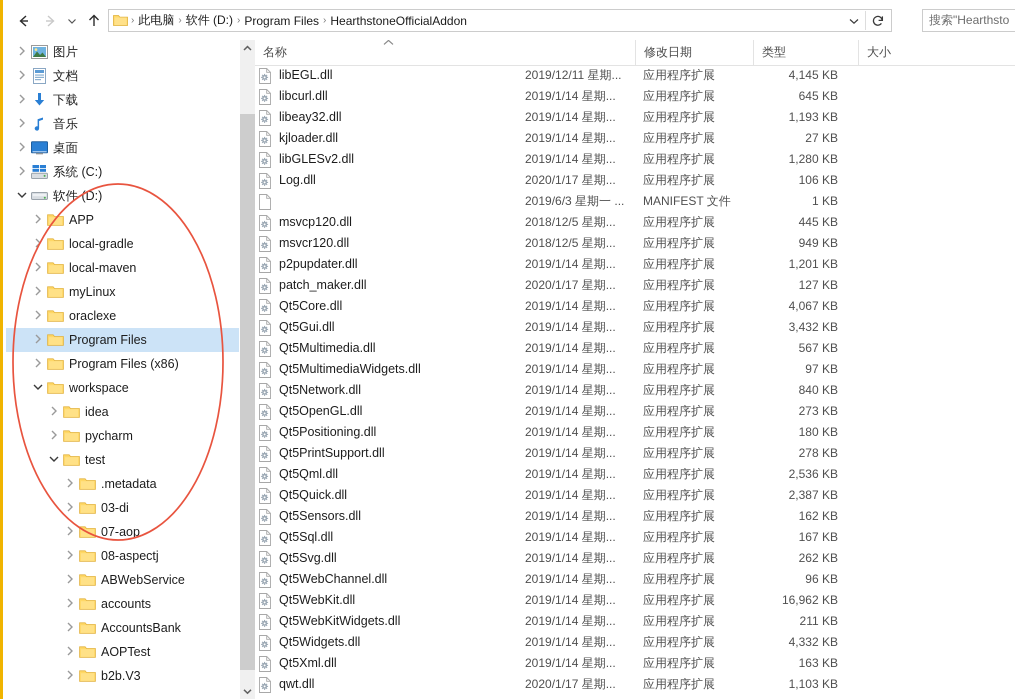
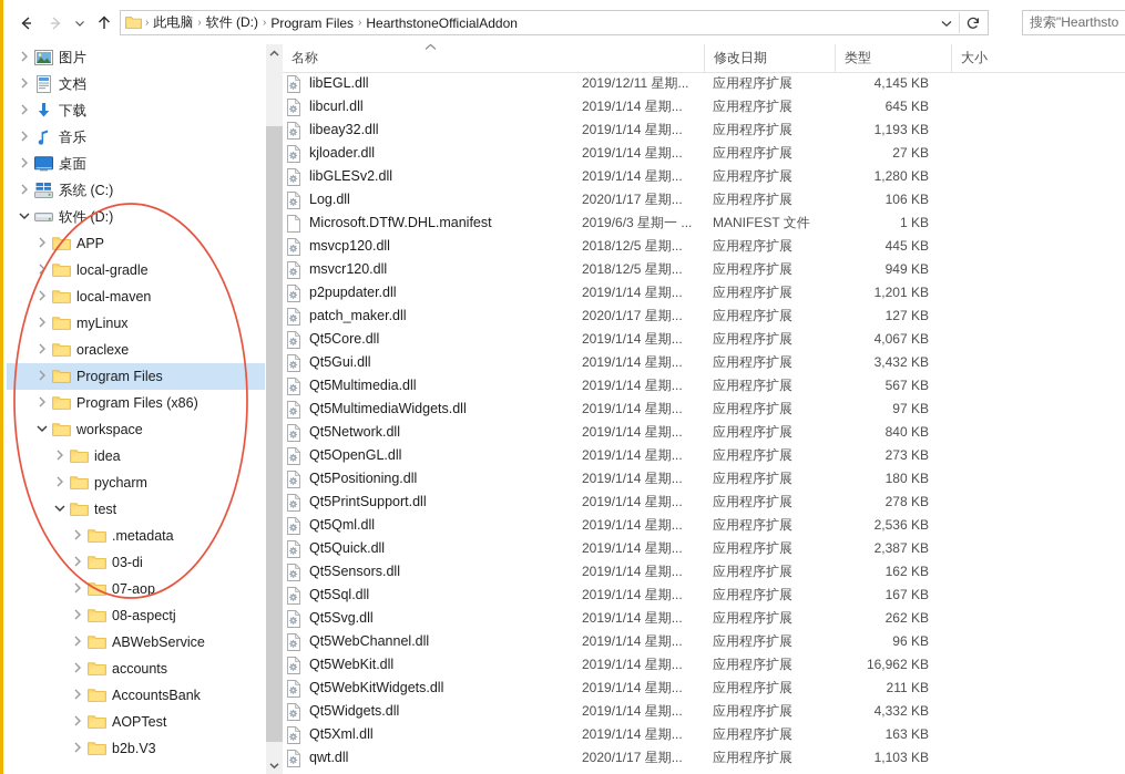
  ›
  此电脑
  ›
  软件 (D:)
  ›
  Program Files
  ›
  HearthstoneOfficialAddon
  搜索"Hearthsto
  图片
  文档
  下载
  音乐
  桌面
  系统 (C:)
  软件 (D:)
  APP
  local-gradle
  local-maven
  myLinux
  oraclexe
  Program Files
  Program Files (x86)
  workspace
  idea
  pycharm
  test
  .metadata
  03-di
  07-aop
  08-aspectj
  ABWebService
  accounts
  AccountsBank
  AOPTest
  b2b.V3
  名称
  修改日期
  类型
  大小
  libEGL.dll
  2019/12/11 星期...
  应用程序扩展
  4,145 KB
  libcurl.dll
  2019/1/14 星期...
  应用程序扩展
  645 KB
  libeay32.dll
  2019/1/14 星期...
  应用程序扩展
  1,193 KB
  kjloader.dll
  2019/1/14 星期...
  应用程序扩展
  27 KB
  libGLESv2.dll
  2019/1/14 星期...
  应用程序扩展
  1,280 KB
  Log.dll
  2020/1/17 星期...
  应用程序扩展
  106 KB
+ Microsoft.DTfW.DHL.manifest
  2019/6/3 星期一 ...
  MANIFEST 文件
  1 KB
  msvcp120.dll
  2018/12/5 星期...
  应用程序扩展
  445 KB
  msvcr120.dll
  2018/12/5 星期...
  应用程序扩展
  949 KB
  p2pupdater.dll
  2019/1/14 星期...
  应用程序扩展
  1,201 KB
  patch_maker.dll
  2020/1/17 星期...
  应用程序扩展
  127 KB
  Qt5Core.dll
  2019/1/14 星期...
  应用程序扩展
  4,067 KB
  Qt5Gui.dll
  2019/1/14 星期...
  应用程序扩展
  3,432 KB
  Qt5Multimedia.dll
  2019/1/14 星期...
  应用程序扩展
  567 KB
  Qt5MultimediaWidgets.dll
  2019/1/14 星期...
  应用程序扩展
  97 KB
  Qt5Network.dll
  2019/1/14 星期...
  应用程序扩展
  840 KB
  Qt5OpenGL.dll
  2019/1/14 星期...
  应用程序扩展
  273 KB
  Qt5Positioning.dll
  2019/1/14 星期...
  应用程序扩展
  180 KB
  Qt5PrintSupport.dll
  2019/1/14 星期...
  应用程序扩展
  278 KB
  Qt5Qml.dll
  2019/1/14 星期...
  应用程序扩展
  2,536 KB
  Qt5Quick.dll
  2019/1/14 星期...
  应用程序扩展
  2,387 KB
  Qt5Sensors.dll
  2019/1/14 星期...
  应用程序扩展
  162 KB
  Qt5Sql.dll
  2019/1/14 星期...
  应用程序扩展
  167 KB
  Qt5Svg.dll
  2019/1/14 星期...
  应用程序扩展
  262 KB
  Qt5WebChannel.dll
  2019/1/14 星期...
  应用程序扩展
  96 KB
  Qt5WebKit.dll
  2019/1/14 星期...
  应用程序扩展
  16,962 KB
  Qt5WebKitWidgets.dll
  2019/1/14 星期...
  应用程序扩展
  211 KB
  Qt5Widgets.dll
  2019/1/14 星期...
  应用程序扩展
  4,332 KB
  Qt5Xml.dll
  2019/1/14 星期...
  应用程序扩展
  163 KB
  qwt.dll
  2020/1/17 星期...
  应用程序扩展
  1,103 KB
